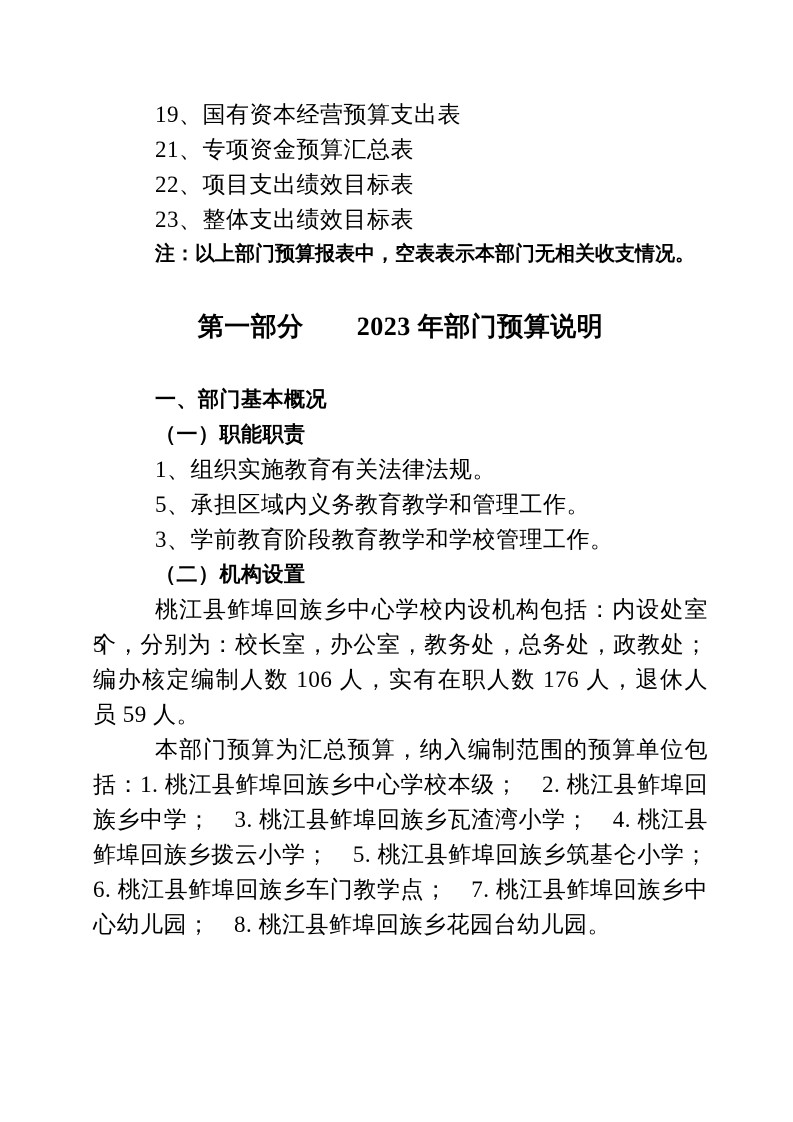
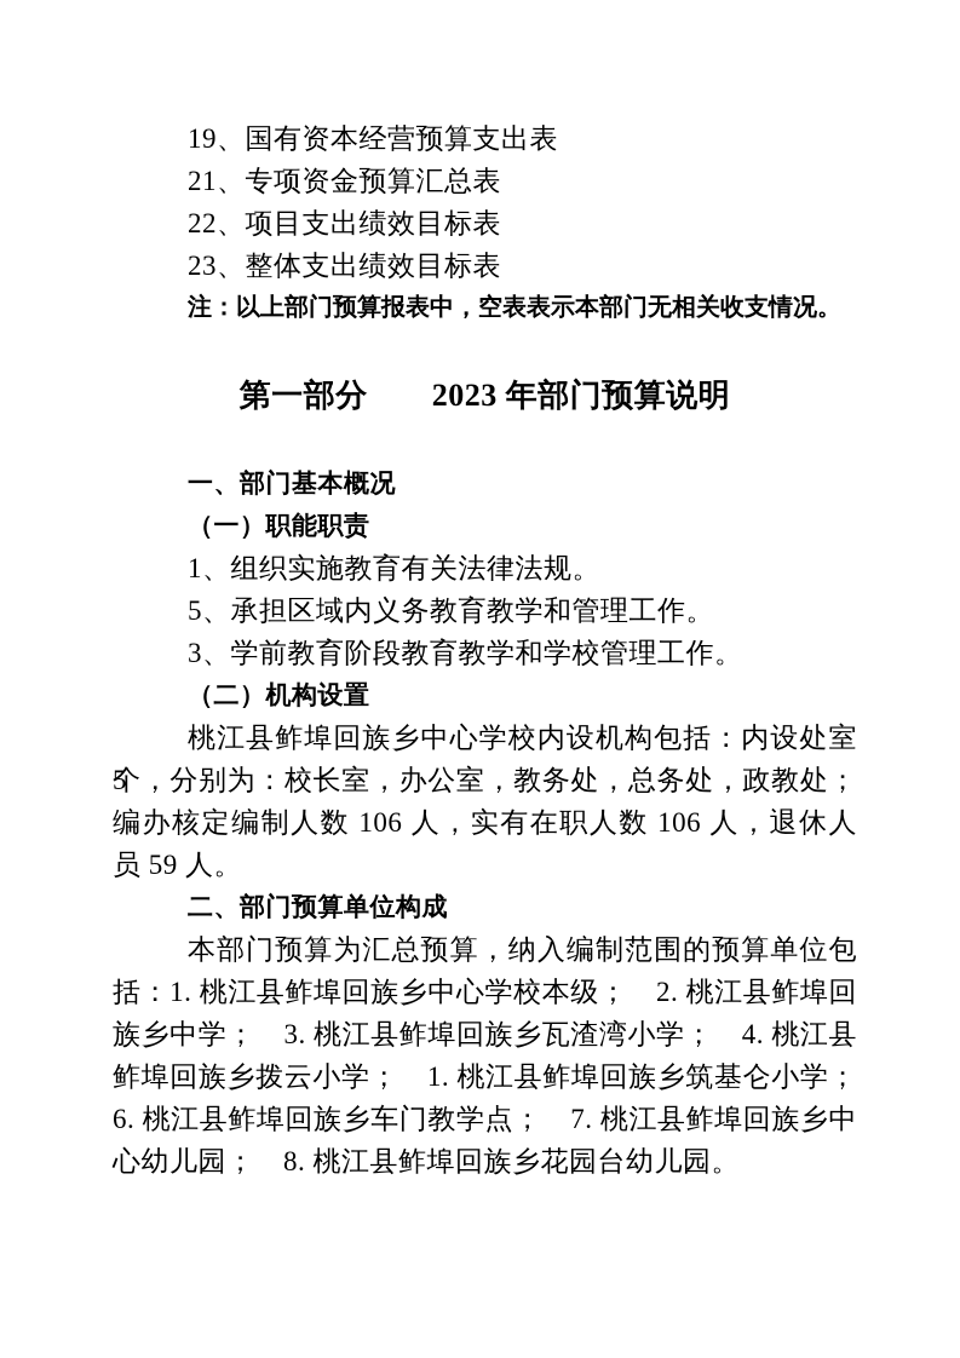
  19、国有资本经营预算支出表
  21、专项资金预算汇总表
  22、项目支出绩效目标表
  23、整体支出绩效目标表
  注：以上部门预算报表中，空表表示本部门无相关收支情况。
  第一部分 2023 年部门预算说明
  一、部门基本概况
  （一）职能职责
  1、组织实施教育有关法律法规。
  5、承担区域内义务教育教学和管理工作。
  3、学前教育阶段教育教学和学校管理工作。
  （二）机构设置
  桃江县鲊埠回族乡中心学校内设机构包括：内设处室 5
  个，分别为：校长室，办公室，教务处，总务处，政教处；
- 编办核定编制人数 106 人，实有在职人数 176 人，退休人
+ 编办核定编制人数 106 人，实有在职人数 106 人，退休人
  员 59 人。
+ 二、部门预算单位构成
  本部门预算为汇总预算，纳入编制范围的预算单位包
  括：1. 桃江县鲊埠回族乡中心学校本级； 2. 桃江县鲊埠回
  族乡中学； 3. 桃江县鲊埠回族乡瓦渣湾小学； 4. 桃江县
- 鲊埠回族乡拨云小学； 5. 桃江县鲊埠回族乡筑基仑小学；
+ 鲊埠回族乡拨云小学； 1. 桃江县鲊埠回族乡筑基仑小学；
  6. 桃江县鲊埠回族乡车门教学点； 7. 桃江县鲊埠回族乡中
  心幼儿园； 8. 桃江县鲊埠回族乡花园台幼儿园。
